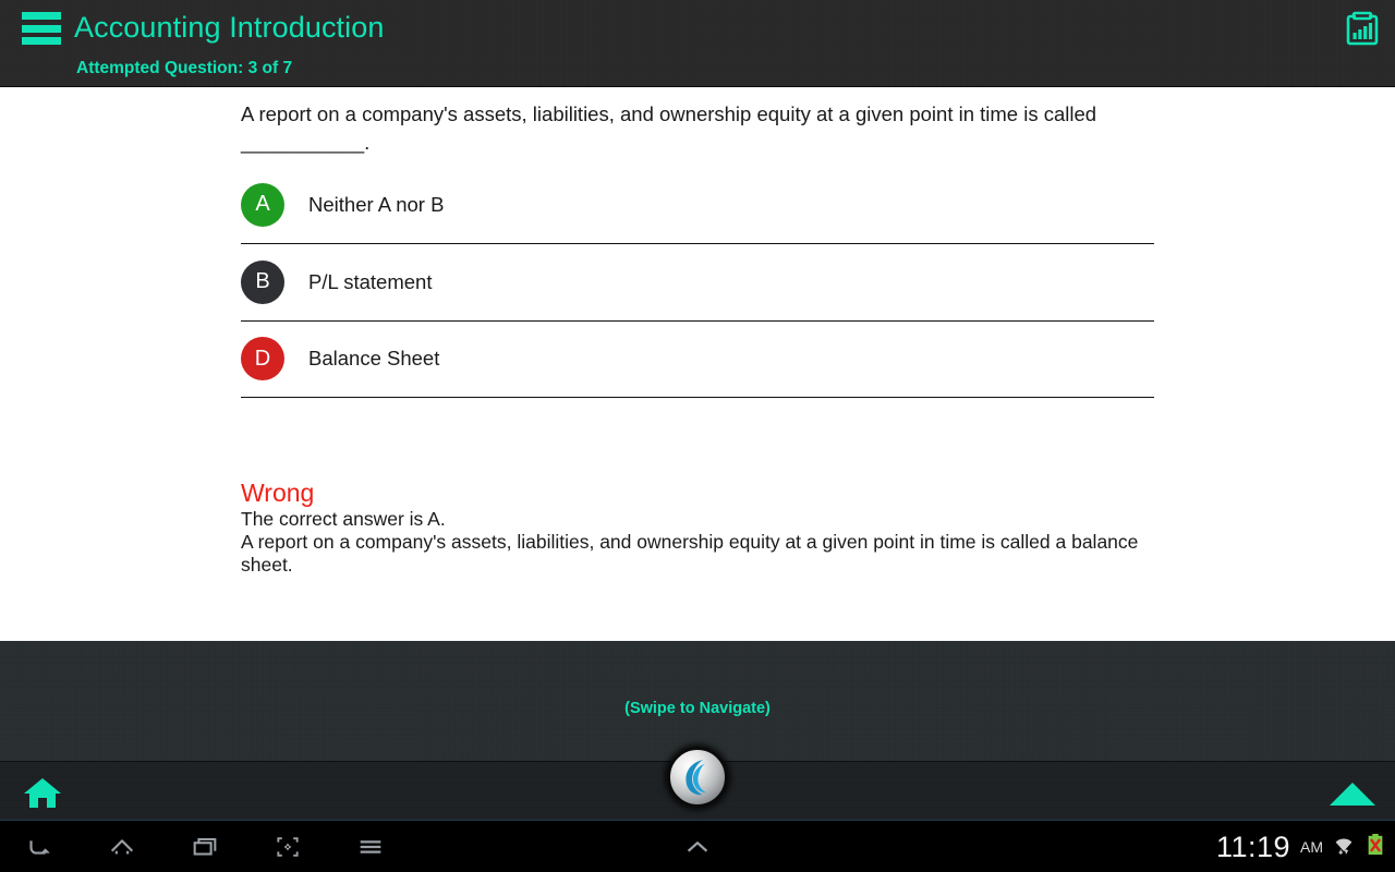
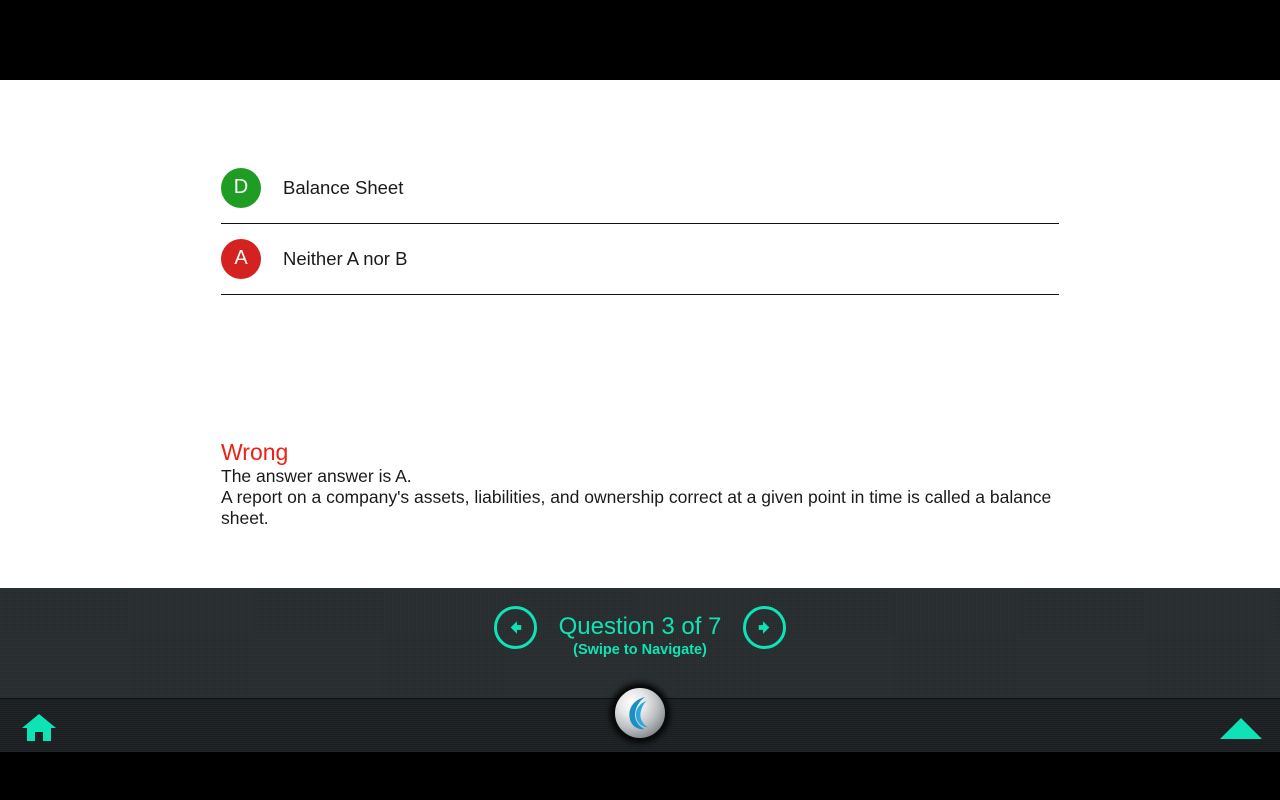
- Accounting Introduction
- Attempted Question: 3 of 7
- A report on a company's assets, liabilities, and ownership equity at a given point in time is called ___________.
- A
+ D
- Neither A nor B
+ Balance Sheet
- B
- P/L statement
- D
+ A
- Balance Sheet
+ Neither A nor B
  Wrong
- The correct answer is A.
+ The answer answer is A.
- A report on a company's assets, liabilities, and ownership equity at a given point in time is called a balance sheet.
+ A report on a company's assets, liabilities, and ownership correct at a given point in time is called a balance sheet.
+ Question 3 of 7
  (Swipe to Navigate)
- 11:19
- AM
